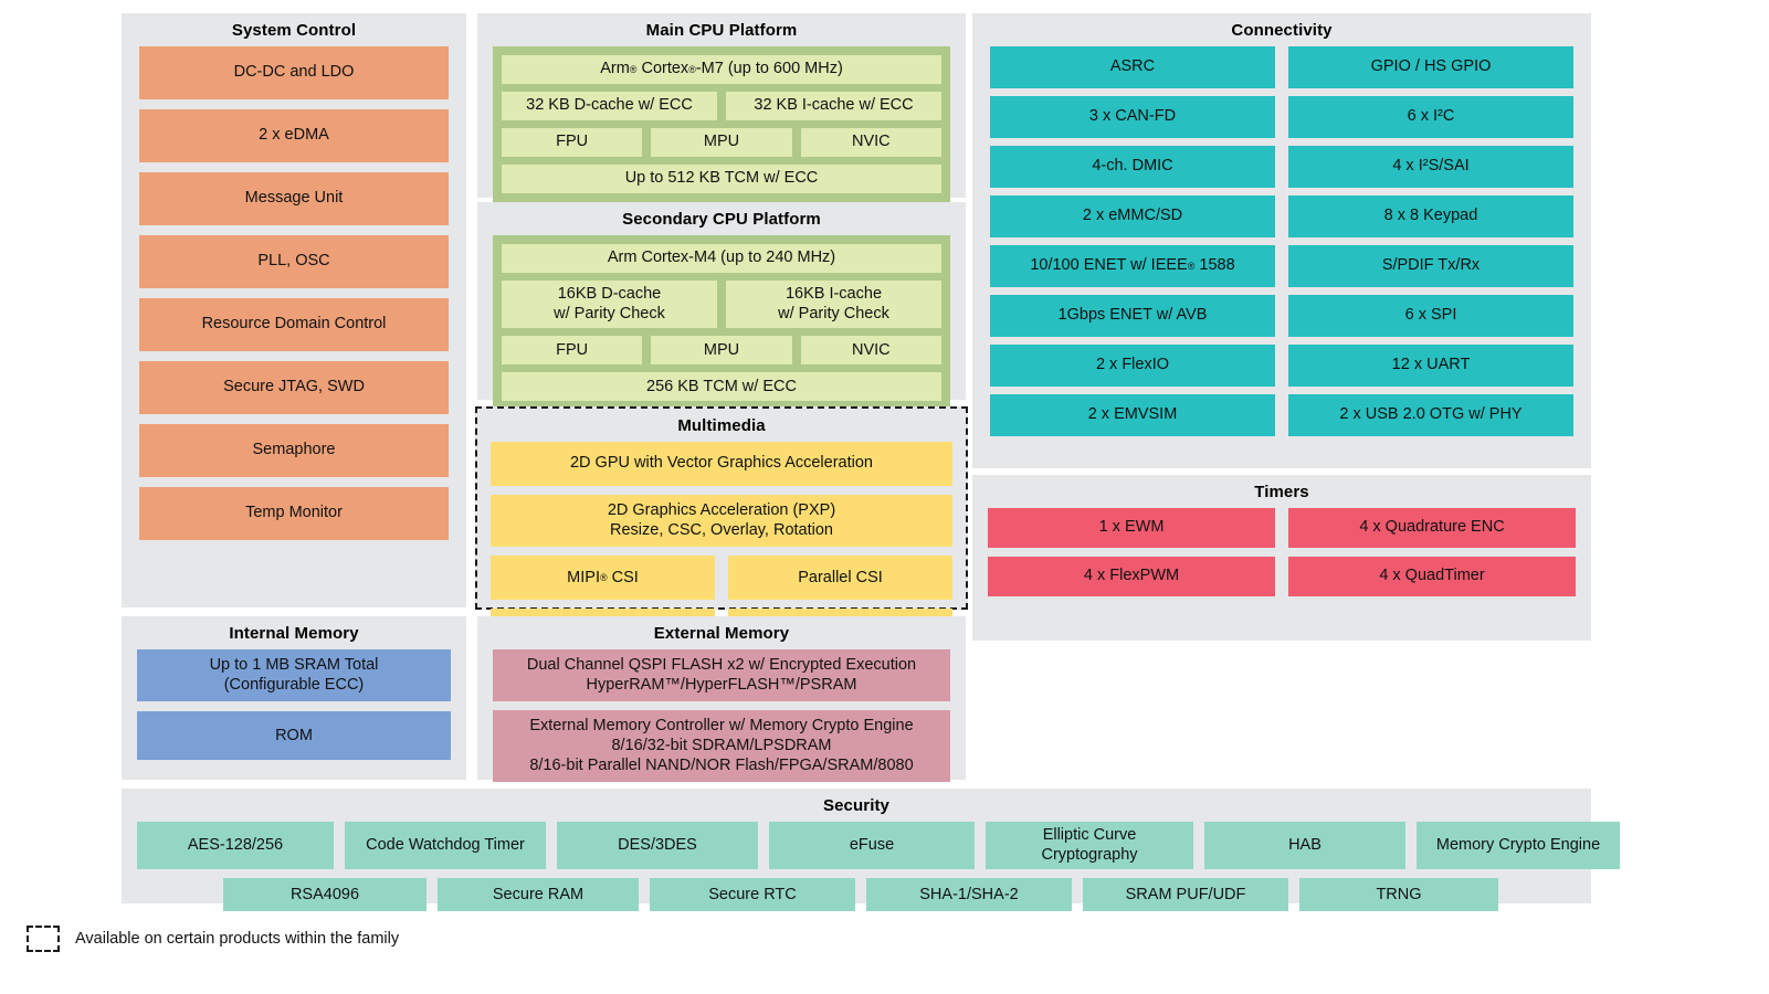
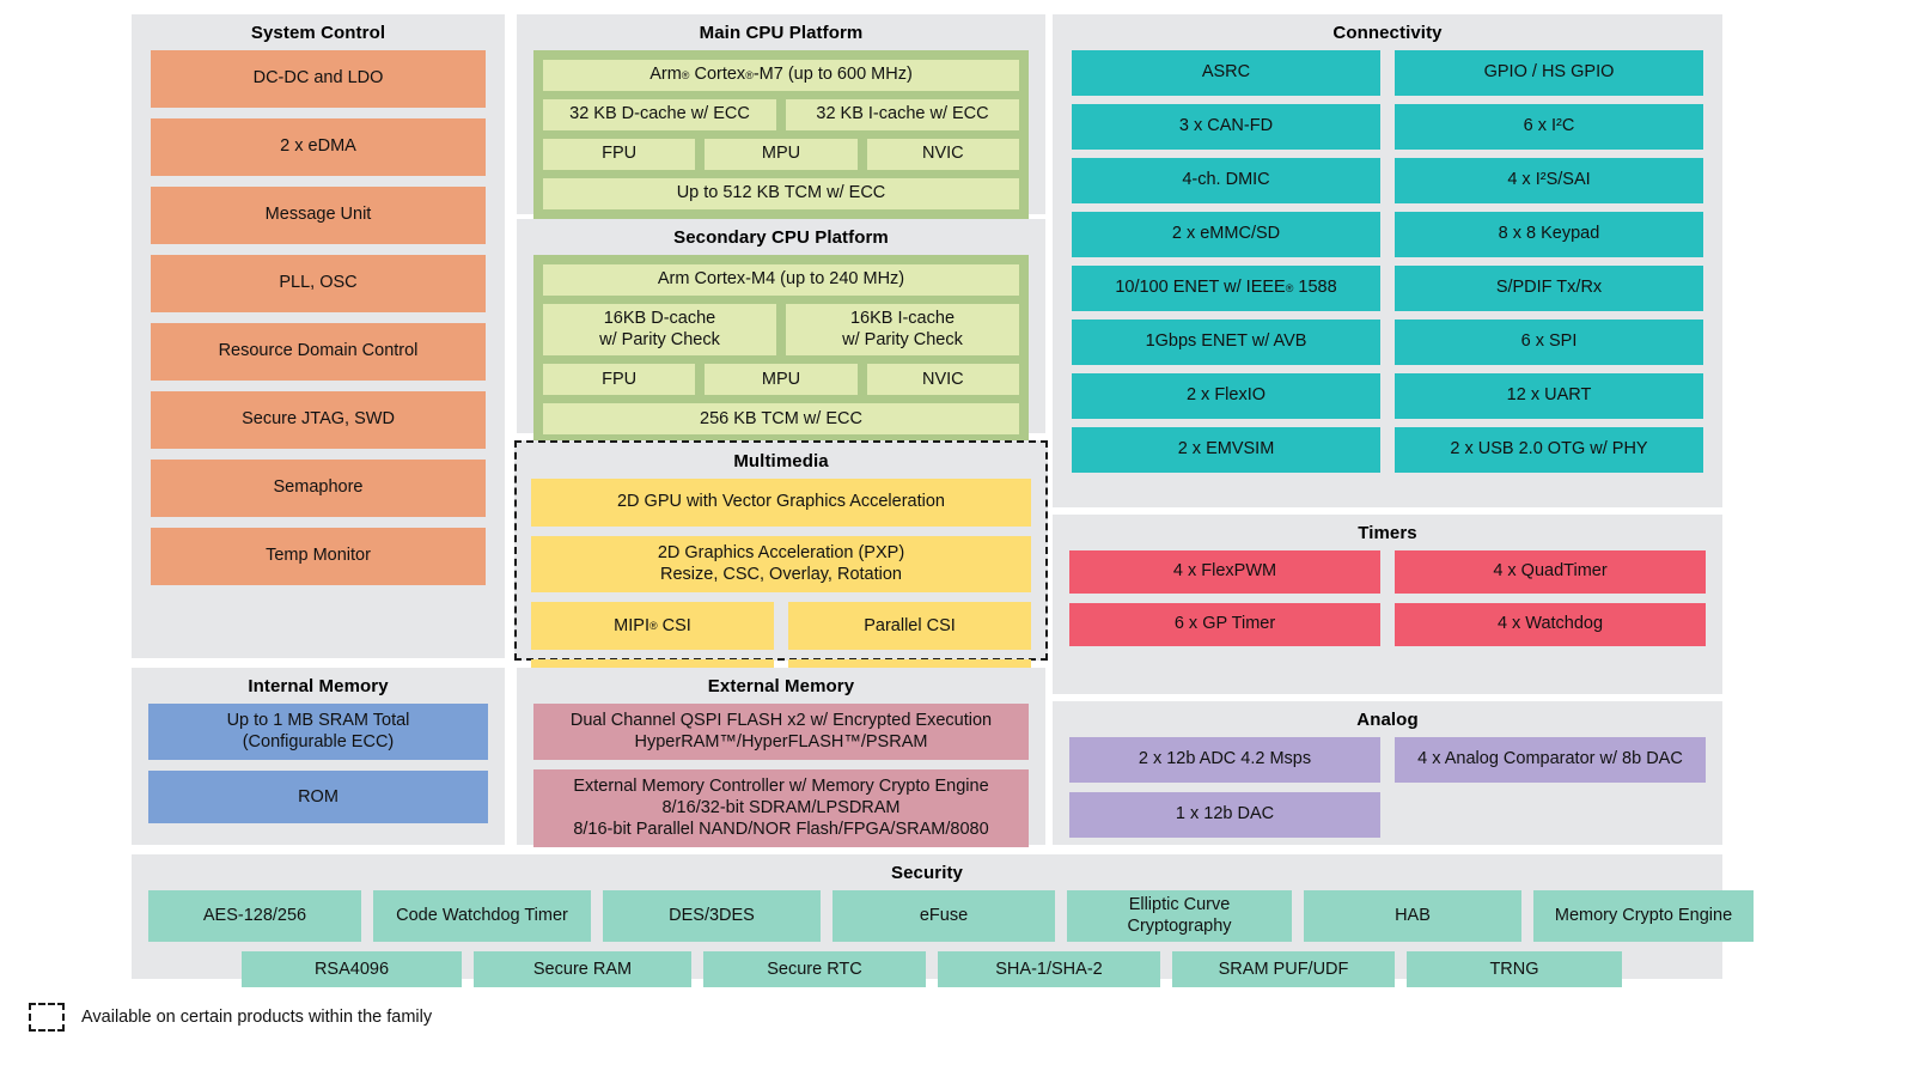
  System Control
  DC-DC and LDO
  2 x eDMA
  Message Unit
  PLL, OSC
  Resource Domain Control
  Secure JTAG, SWD
  Semaphore
  Temp Monitor
  Internal Memory
  Up to 1 MB SRAM Total
  (Configurable ECC)
  ROM
  Main CPU Platform
  Arm
  ®
  Cortex
  ®
  -M7 (up to 600 MHz)
  32 KB D-cache w/ ECC
  32 KB I-cache w/ ECC
  FPU
  MPU
  NVIC
  Up to 512 KB TCM w/ ECC
  Secondary CPU Platform
  Arm Cortex-M4 (up to 240 MHz)
  16KB D-cache
  w/ Parity Check
  16KB I-cache
  w/ Parity Check
  FPU
  MPU
  NVIC
  256 KB TCM w/ ECC
  Multimedia
  2D GPU with Vector Graphics Acceleration
  2D Graphics Acceleration (PXP)
  Resize, CSC, Overlay, Rotation
  MIPI
  ®
  CSI
  Parallel CSI
  External Memory
  Dual Channel QSPI FLASH x2 w/ Encrypted Execution
  HyperRAM™/HyperFLASH™/PSRAM
  External Memory Controller w/ Memory Crypto Engine
  8/16/32-bit SDRAM/LPSDRAM
  8/16-bit Parallel NAND/NOR Flash/FPGA/SRAM/8080
  Connectivity
  ASRC
  GPIO / HS GPIO
  3 x CAN-FD
  6 x I²C
  4-ch. DMIC
  4 x I²S/SAI
  2 x eMMC/SD
  8 x 8 Keypad
  10/100 ENET w/ IEEE
  ®
  1588
  S/PDIF Tx/Rx
  1Gbps ENET w/ AVB
  6 x SPI
  2 x FlexIO
  12 x UART
  2 x EMVSIM
  2 x USB 2.0 OTG w/ PHY
  Timers
- 1 x EWM
- 4 x Quadrature ENC
  4 x FlexPWM
  4 x QuadTimer
+ 6 x GP Timer
+ 4 x Watchdog
+ Analog
+ 2 x 12b ADC 4.2 Msps
+ 4 x Analog Comparator w/ 8b DAC
+ 1 x 12b DAC
  Security
  AES-128/256
  Code Watchdog Timer
  DES/3DES
  eFuse
  Elliptic Curve Cryptography
  HAB
  Memory Crypto Engine
  RSA4096
  Secure RAM
  Secure RTC
  SHA-1/SHA-2
  SRAM PUF/UDF
  TRNG
  Available on certain products within the family
